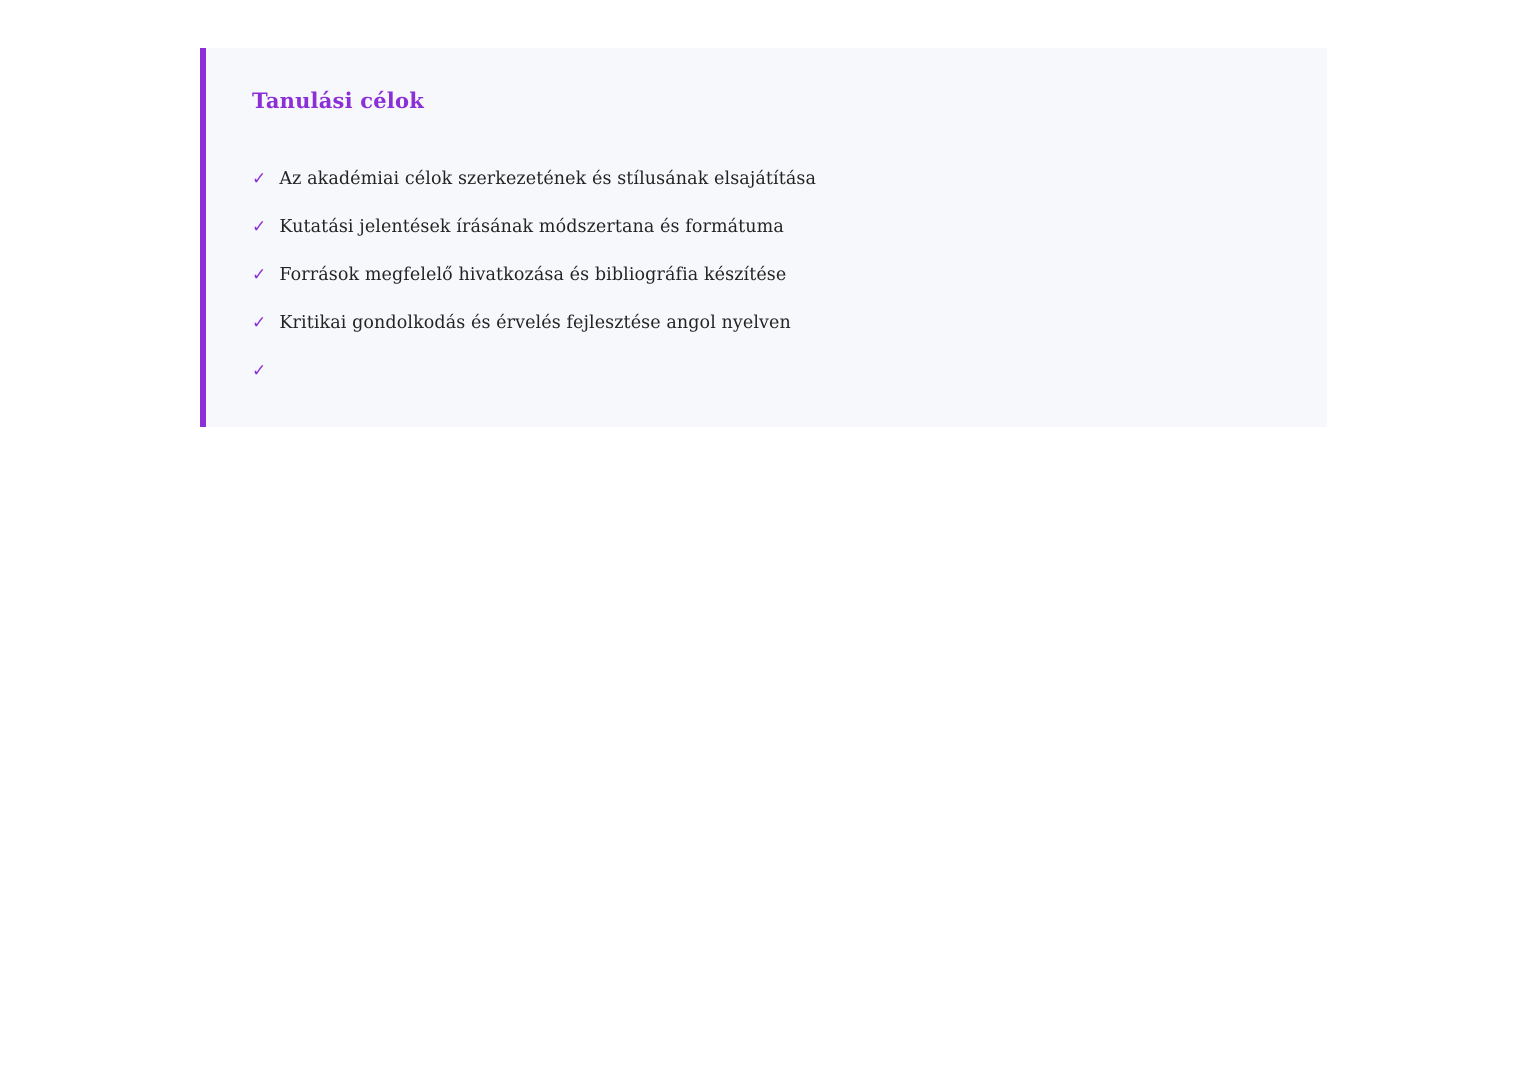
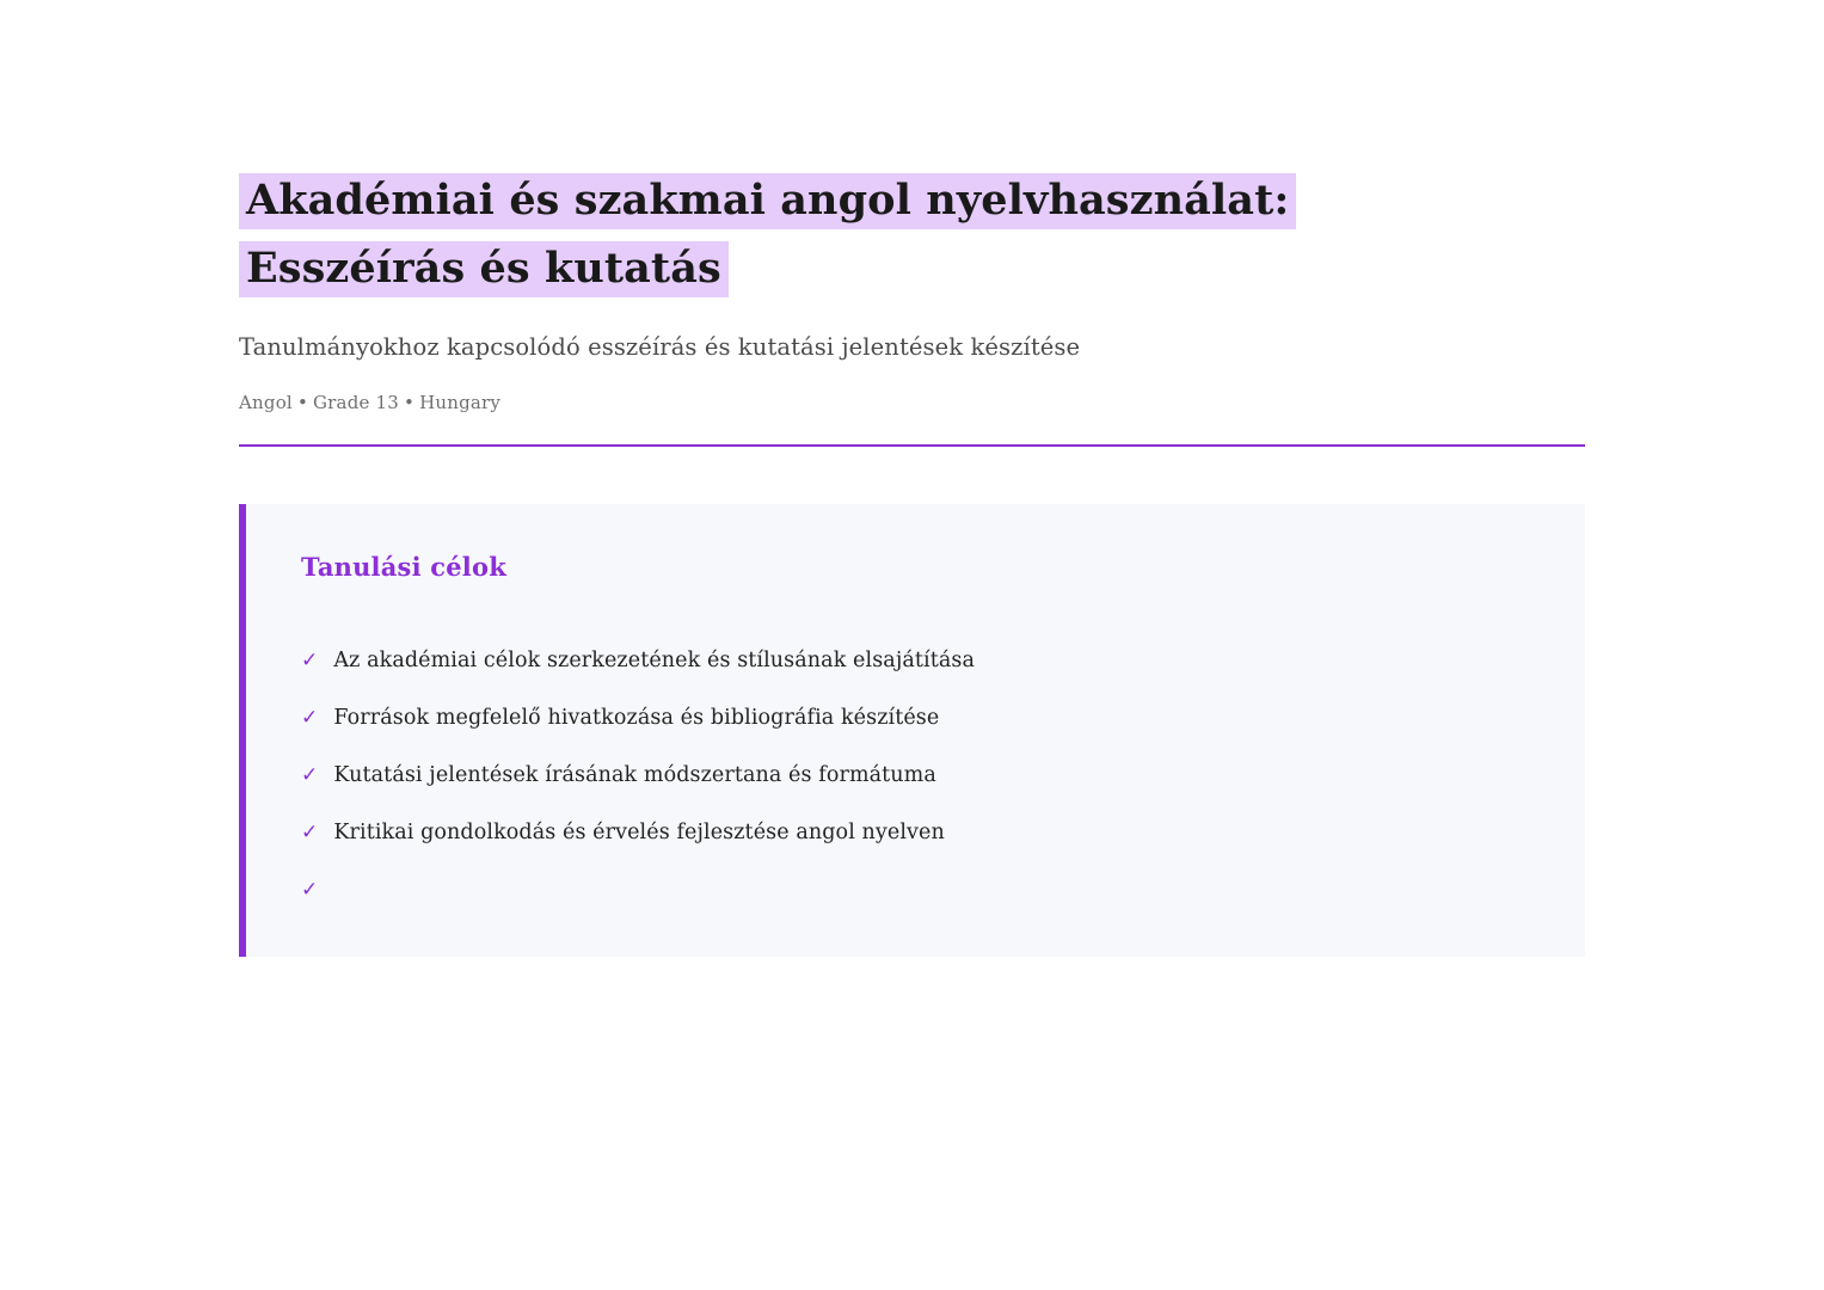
+ Akadémiai és szakmai angol nyelvhasználat: Esszéírás és kutatás
+ Tanulmányokhoz kapcsolódó esszéírás és kutatási jelentések készítése
+ Angol • Grade 13 • Hungary
  Tanulási célok
  ✓
  Az akadémiai célok szerkezetének és stílusának elsajátítása
  ✓
- Kutatási jelentések írásának módszertana és formátuma
+ Források megfelelő hivatkozása és bibliográfia készítése
  ✓
- Források megfelelő hivatkozása és bibliográfia készítése
+ Kutatási jelentések írásának módszertana és formátuma
  ✓
  Kritikai gondolkodás és érvelés fejlesztése angol nyelven
  ✓
